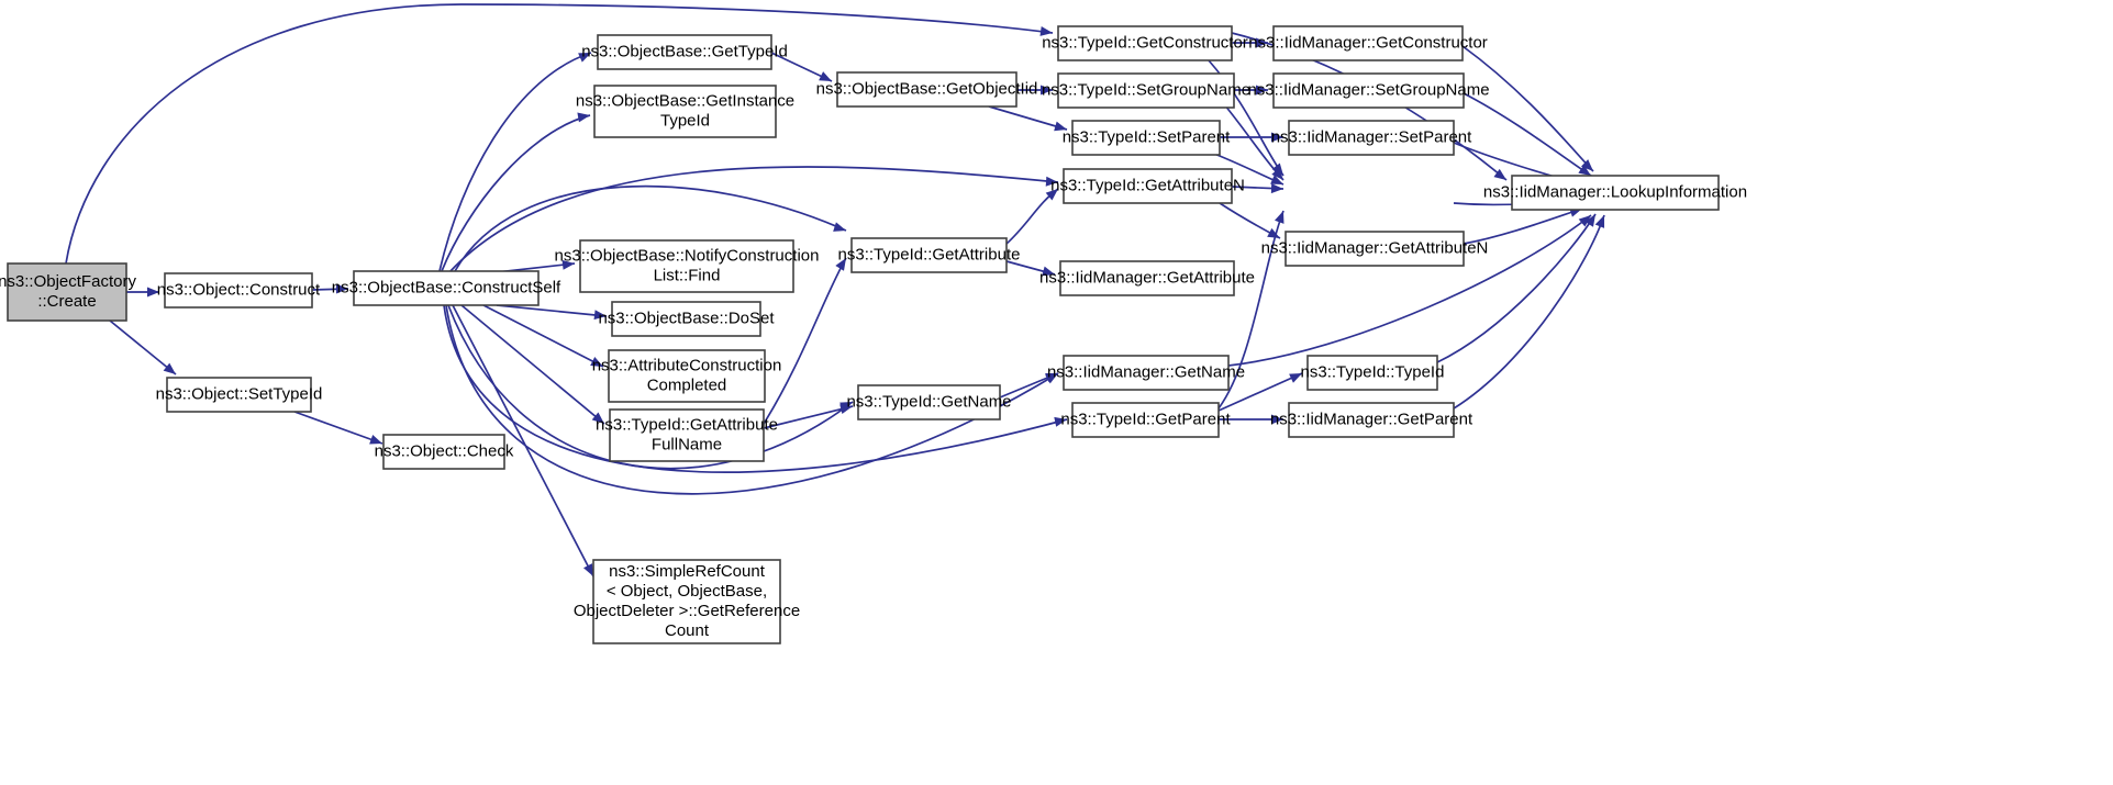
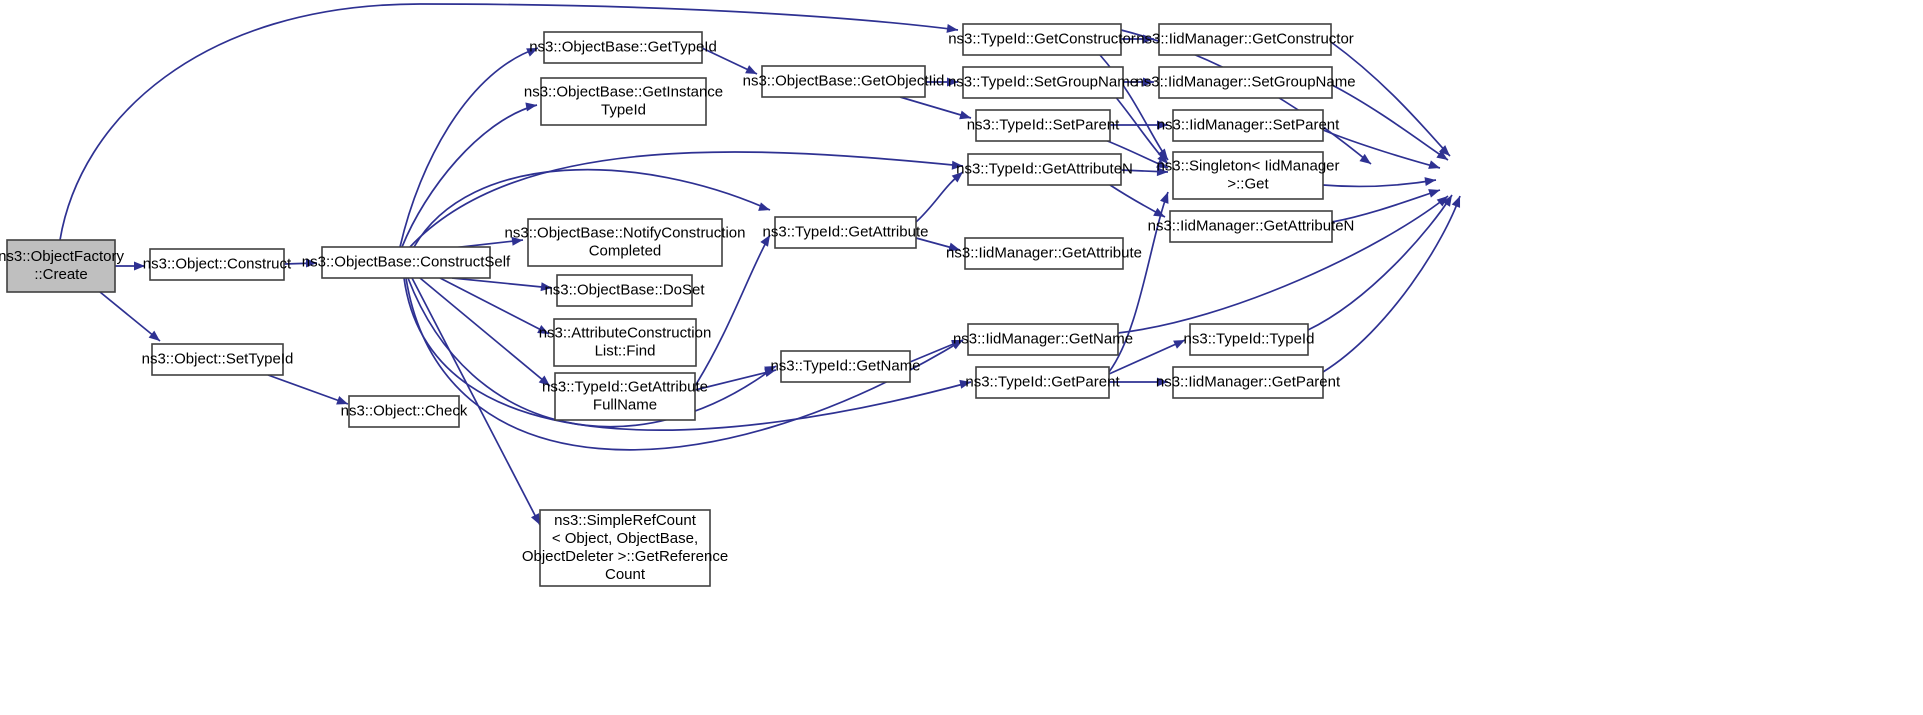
  ns3::ObjectFactory
  ::Create
  ns3::Object::Construct
  ns3::Object::SetTypeId
  ns3::Object::Check
  ns3::ObjectBase::ConstructSelf
  ns3::ObjectBase::GetTypeId
  ns3::ObjectBase::GetInstance
  TypeId
  ns3::ObjectBase::NotifyConstruction
- List::Find
+ Completed
  ns3::ObjectBase::DoSet
  ns3::AttributeConstruction
- Completed
+ List::Find
  ns3::TypeId::GetAttribute
  FullName
  ns3::SimpleRefCount
  < Object, ObjectBase,
  ObjectDeleter >::GetReference
  Count
  ns3::ObjectBase::GetObjectIid
  ns3::TypeId::GetAttribute
  ns3::TypeId::GetName
  ns3::TypeId::GetConstructor
  ns3::TypeId::SetGroupName
  ns3::TypeId::SetParent
  ns3::TypeId::GetAttributeN
  ns3::IidManager::GetAttribute
  ns3::IidManager::GetName
  ns3::TypeId::GetParent
  ns3::IidManager::GetConstructor
  ns3::IidManager::SetGroupName
  ns3::IidManager::SetParent
+ ns3::Singleton< IidManager
+ >::Get
  ns3::IidManager::GetAttributeN
  ns3::TypeId::TypeId
  ns3::IidManager::GetParent
- ns3::IidManager::LookupInformation
